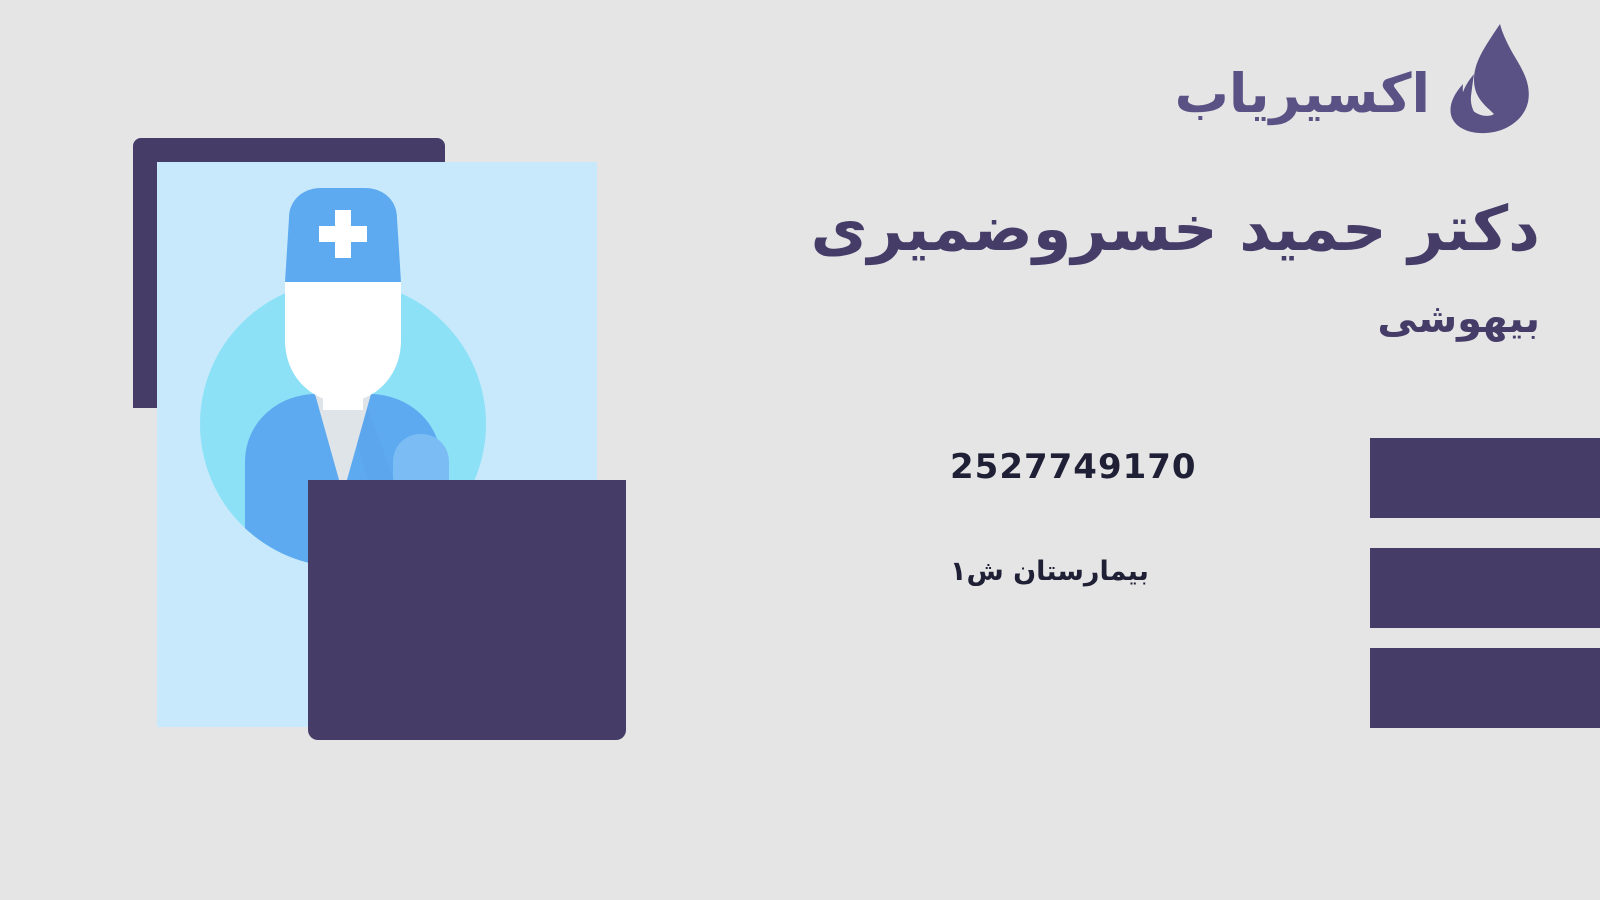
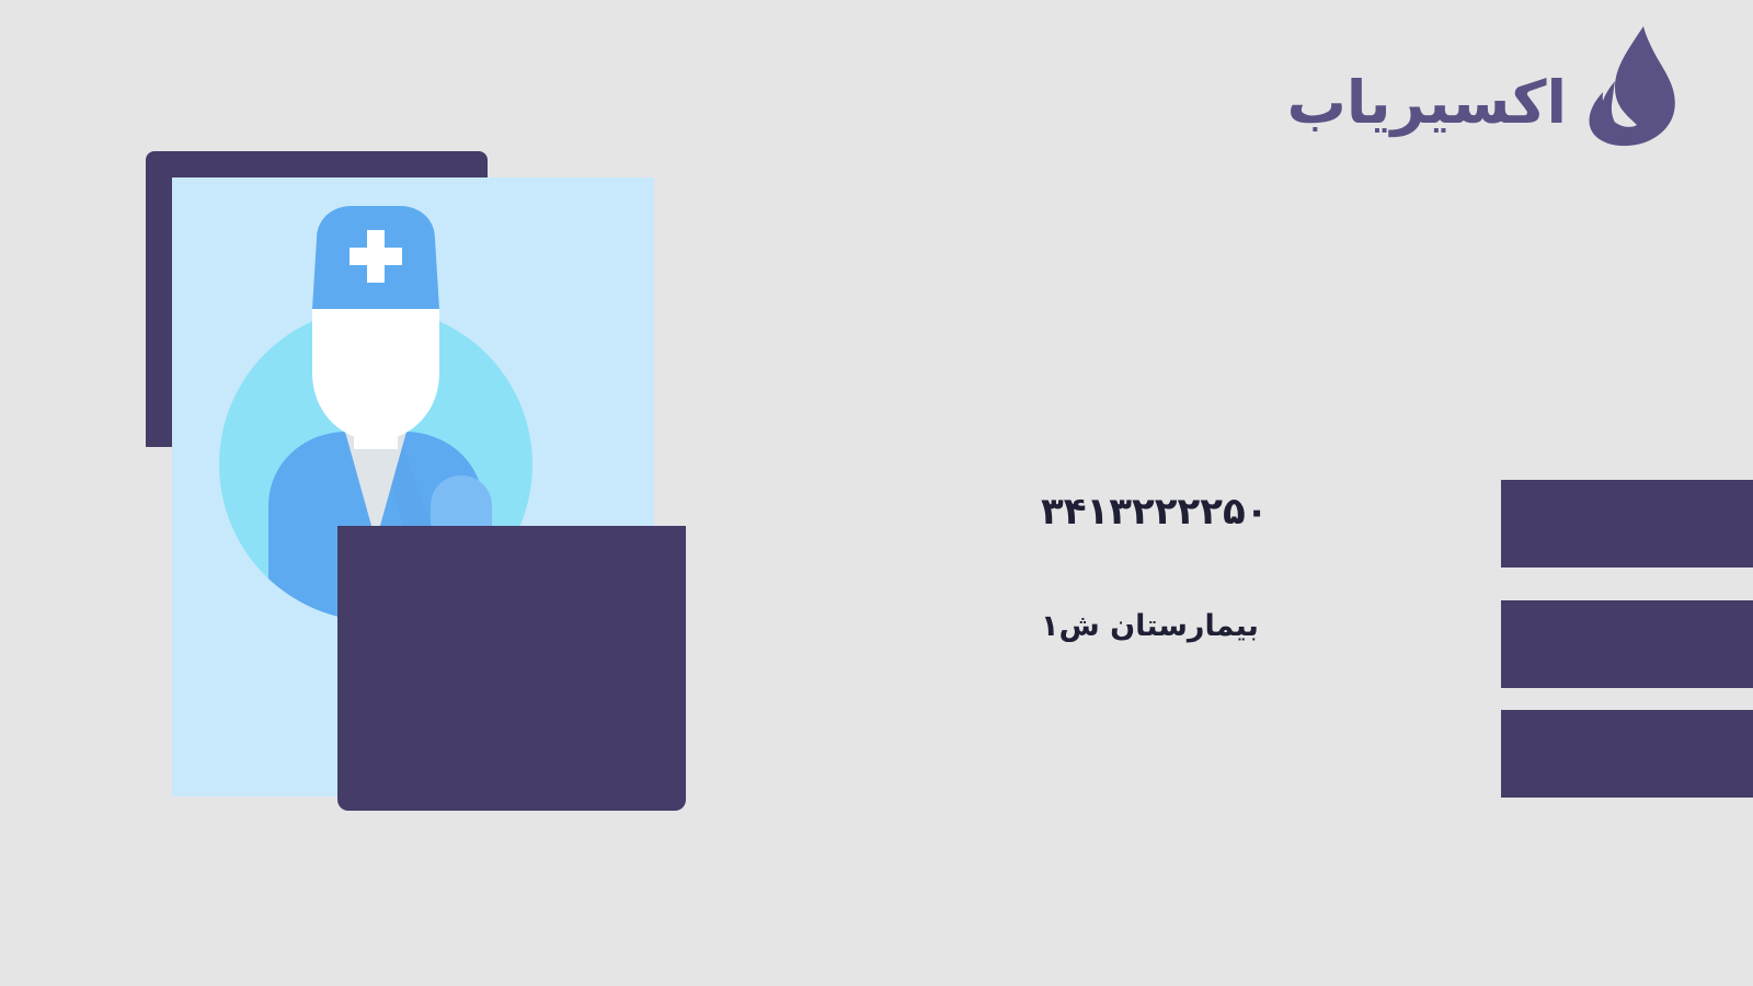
  اکسیریاب
- دکتر حمید خسروضمیری
- بیهوشی
- 2527749170
+ ۳۴۱۳۲۲۲۲۵۰
  بیمارستان ش۱
